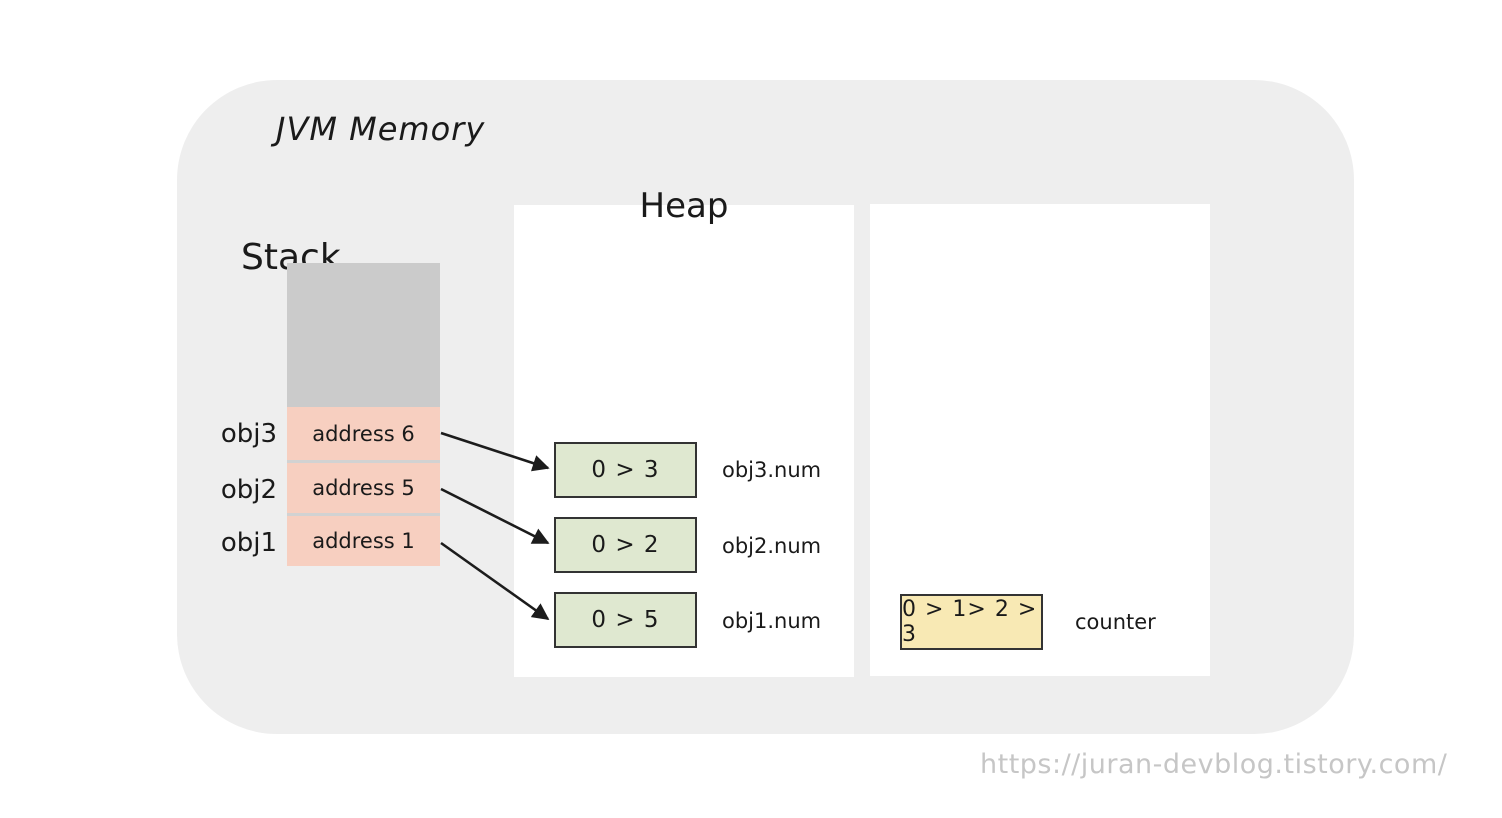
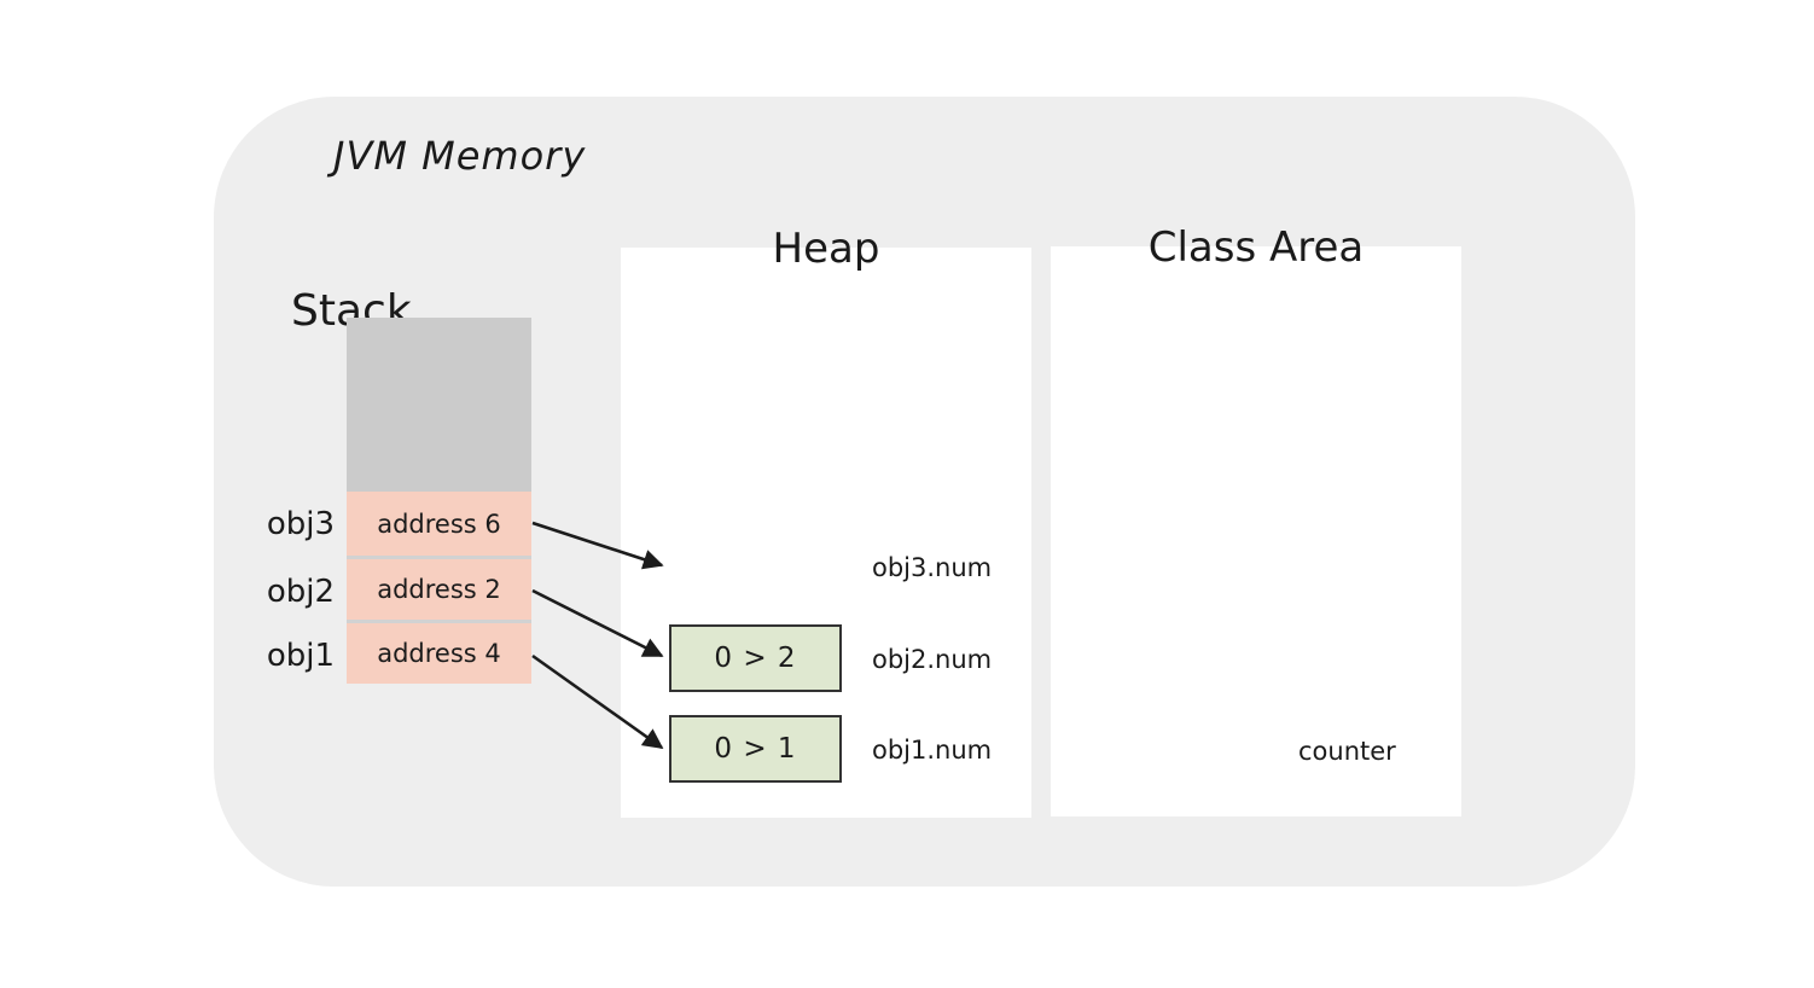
  JVM Memory
  Stack
  Heap
+ Class Area
  address 6
- address 5
+ address 2
- address 1
+ address 4
  obj3
  obj2
  obj1
- 0 > 3
  0 > 2
- 0 > 5
+ 0 > 1
  obj3.num
  obj2.num
  obj1.num
- 0 > 1> 2 > 3
  counter
- https://juran-devblog.tistory.com/
